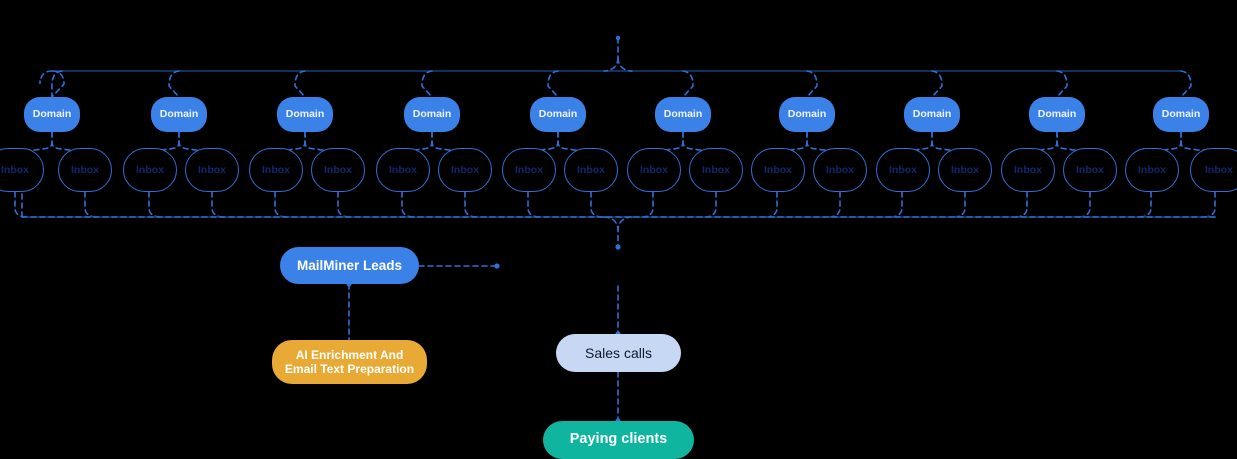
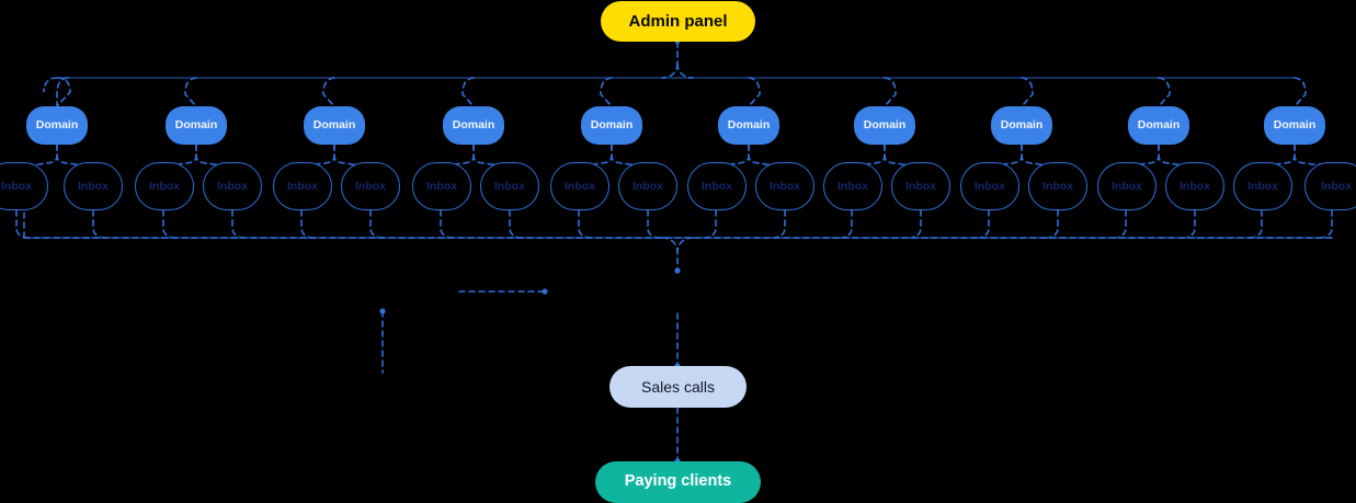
+ Admin panel
  Domain
  Inbox
  Inbox
  Domain
  Inbox
  Inbox
  Domain
  Inbox
  Inbox
  Domain
  Inbox
  Inbox
  Domain
  Inbox
  Inbox
  Domain
  Inbox
  Inbox
  Domain
  Inbox
  Inbox
  Domain
  Inbox
  Inbox
  Domain
  Inbox
  Inbox
  Domain
  Inbox
  Inbox
- MailMiner Leads
- AI Enrichment And
- Email Text Preparation
  Sales calls
  Paying clients
